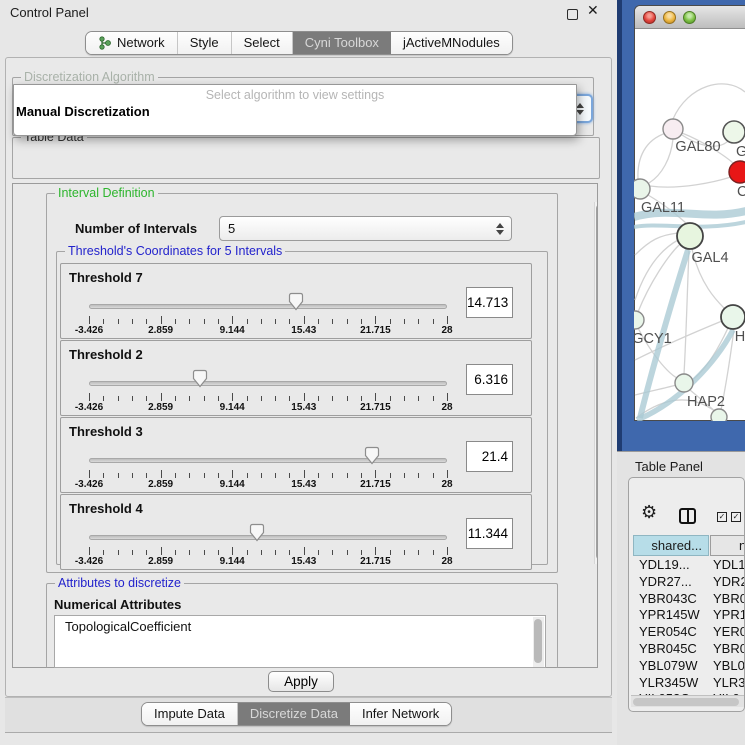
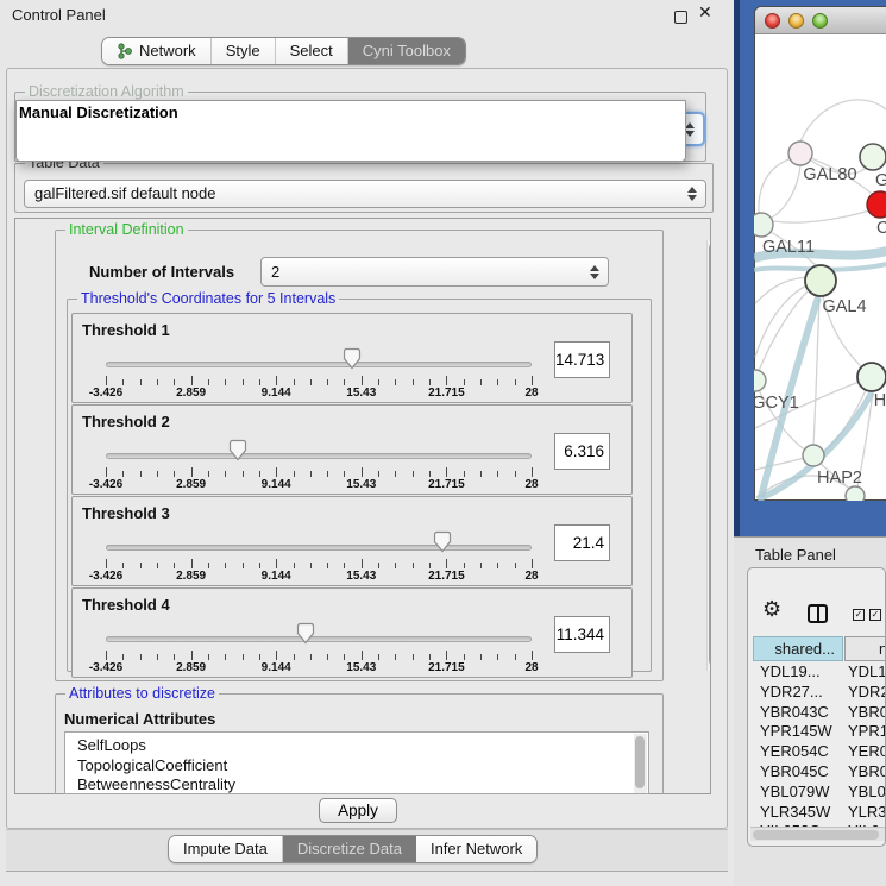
  Control Panel
  ✕
  Network
  Style
  Select
  Cyni Toolbox
- jActiveMNodules
  Discretization Algorithm
- Select algorithm to view settings
  Manual Discretization
  Table Data
+ galFiltered.sif default node
  Interval Definition
  Number of Intervals
- 5
+ 2
  Threshold's Coordinates for 5 Intervals
- Threshold 7
+ Threshold 1
  -3.426
  2.859
  9.144
  15.43
  21.715
  28
  14.713
  Threshold 2
  -3.426
  2.859
  9.144
  15.43
  21.715
  28
  6.316
  Threshold 3
  -3.426
  2.859
  9.144
  15.43
  21.715
  28
  21.4
  Threshold 4
  -3.426
  2.859
  9.144
  15.43
  21.715
  28
  11.344
  Attributes to discretize
  Numerical Attributes
+ SelfLoops
  TopologicalCoefficient
+ BetweennessCentrality
  Apply
  Impute Data
  Discretize Data
  Infer Network
  GAL80
  C
  GAL11
  GAL4
  GCY1
  H
  HAP2
  Table Panel
  ⚙
  ✓
  ✓
  shared...
  n
  YDL19...
  YDL1
  YDR27...
  YDR
  YBR043C
  YBR0
  YPR145W
  YPR1
  YER054C
  YER0
  YBR045C
  YBR0
  YBL079W
  YBL0
  YLR345W
  YLR3
